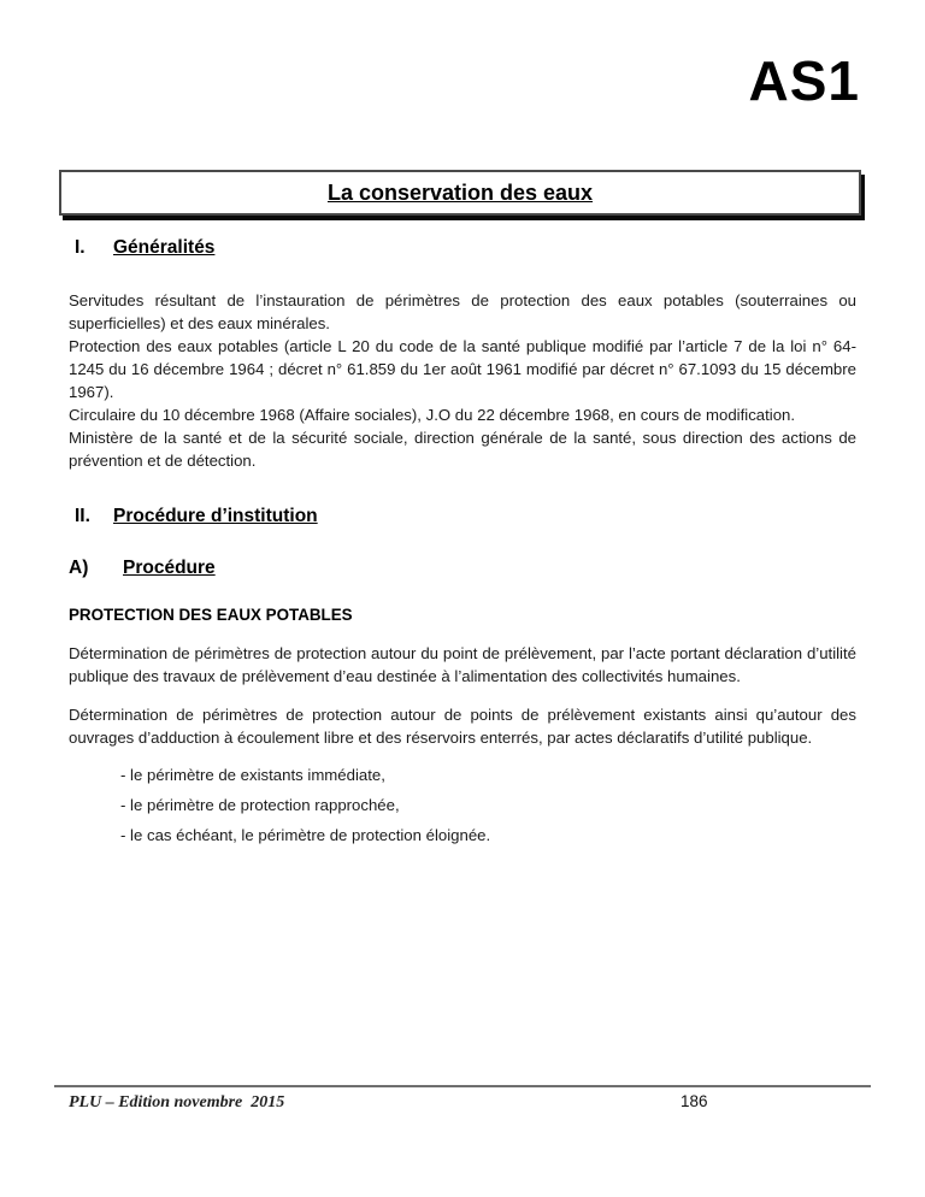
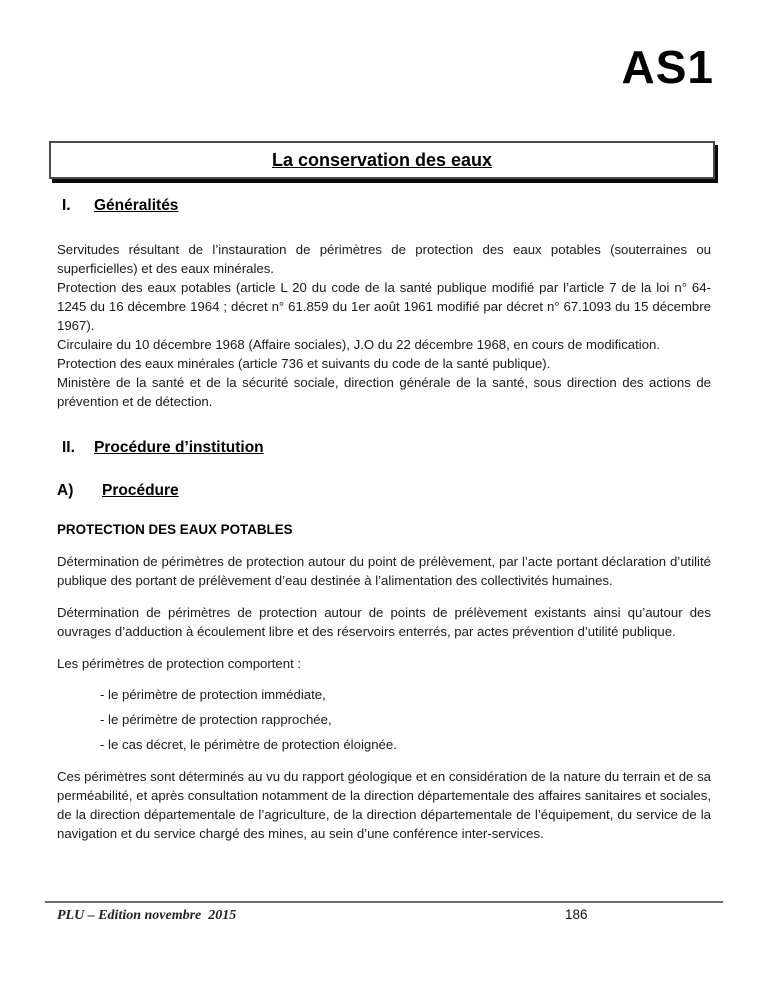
  AS1
  La conservation des eaux
  I.
  Généralités
  Servitudes résultant de l’instauration de périmètres de protection des eaux potables (souterraines ou superficielles) et des eaux minérales.
  Protection des eaux potables (article L 20 du code de la santé publique modifié par l’article 7 de la loi n° 64-1245 du 16 décembre 1964 ; décret n° 61.859 du 1er août 1961 modifié par décret n° 67.1093 du 15 décembre 1967).
  Circulaire du 10 décembre 1968 (Affaire sociales), J.O du 22 décembre 1968, en cours de modification.
+ Protection des eaux minérales (article 736 et suivants du code de la santé publique).
  Ministère de la santé et de la sécurité sociale, direction générale de la santé, sous direction des actions de prévention et de détection.
  II.
  Procédure d’institution
  A)
  Procédure
  PROTECTION DES EAUX POTABLES
- Détermination de périmètres de protection autour du point de prélèvement, par l’acte portant déclaration d’utilité publique des travaux de prélèvement d’eau destinée à l’alimentation des collectivités humaines.
+ Détermination de périmètres de protection autour du point de prélèvement, par l’acte portant déclaration d’utilité publique des portant de prélèvement d’eau destinée à l’alimentation des collectivités humaines.
- Détermination de périmètres de protection autour de points de prélèvement existants ainsi qu’autour des ouvrages d’adduction à écoulement libre et des réservoirs enterrés, par actes déclaratifs d’utilité publique.
+ Détermination de périmètres de protection autour de points de prélèvement existants ainsi qu’autour des ouvrages d’adduction à écoulement libre et des réservoirs enterrés, par actes prévention d’utilité publique.
+ Les périmètres de protection comportent :
- - le périmètre de existants immédiate,
+ - le périmètre de protection immédiate,
  - le périmètre de protection rapprochée,
- - le cas échéant, le périmètre de protection éloignée.
+ - le cas décret, le périmètre de protection éloignée.
+ Ces périmètres sont déterminés au vu du rapport géologique et en considération de la nature du terrain et de sa perméabilité, et après consultation notamment de la direction départementale des affaires sanitaires et sociales, de la direction départementale de l’agriculture, de la direction départementale de l’équipement, du service de la navigation et du service chargé des mines, au sein d’une conférence inter-services.
  PLU – Edition novembre 2015
  186
